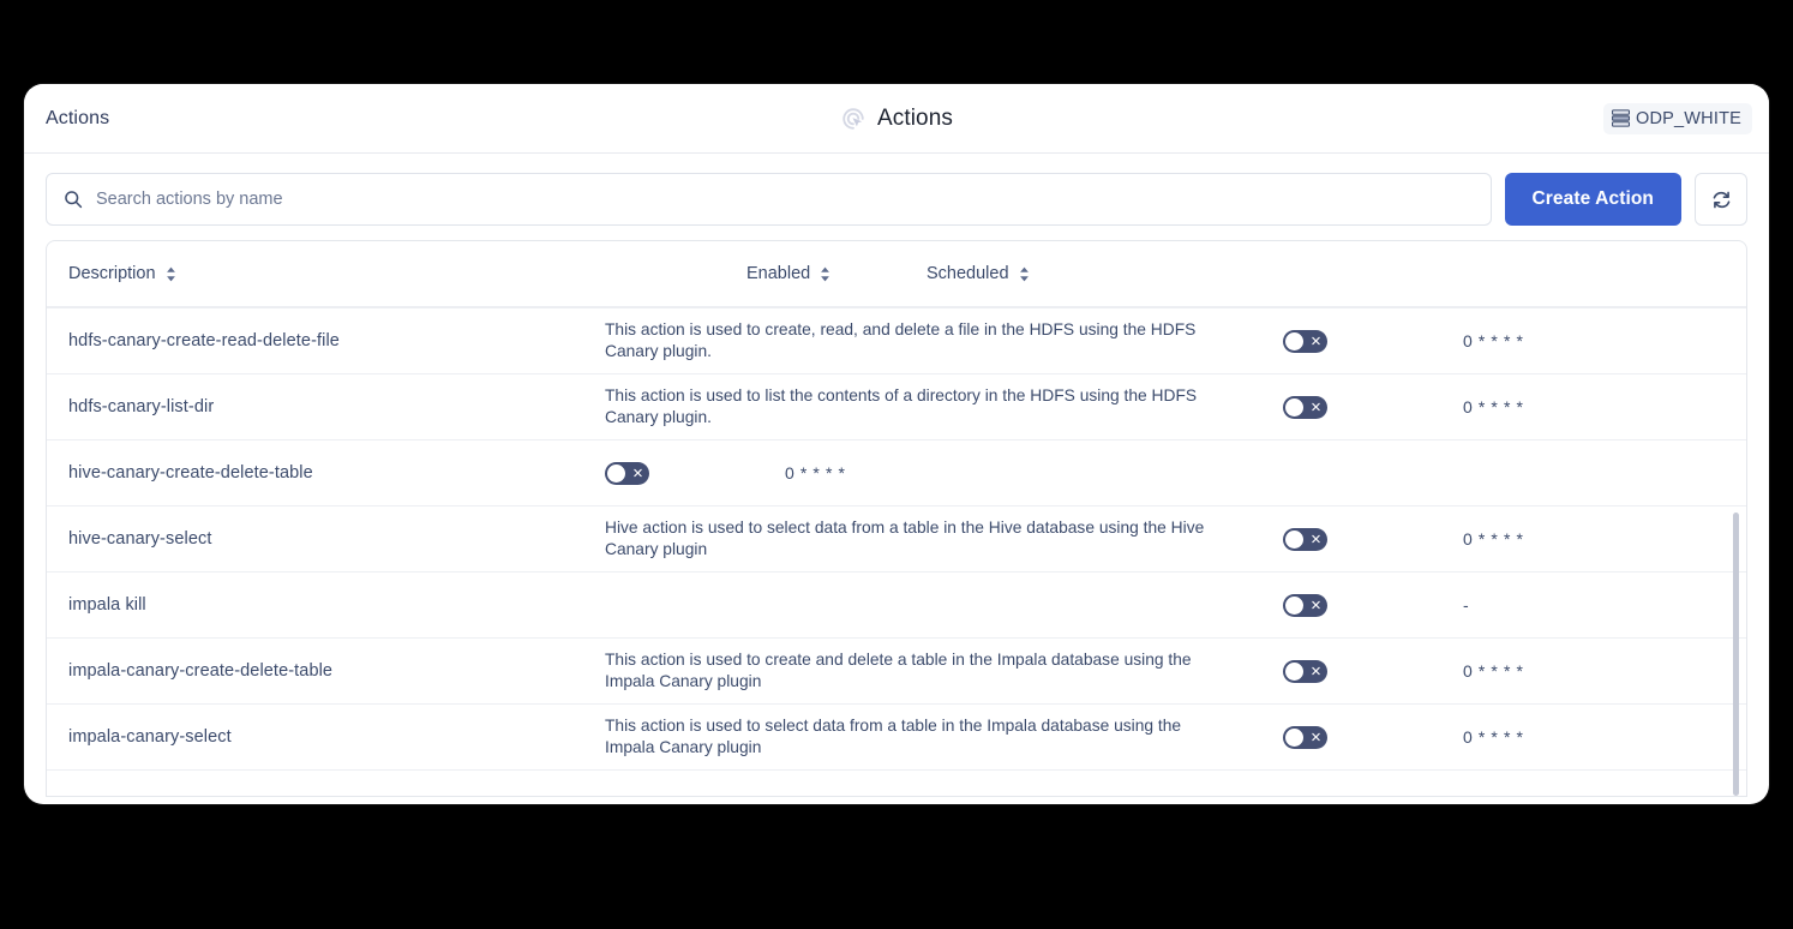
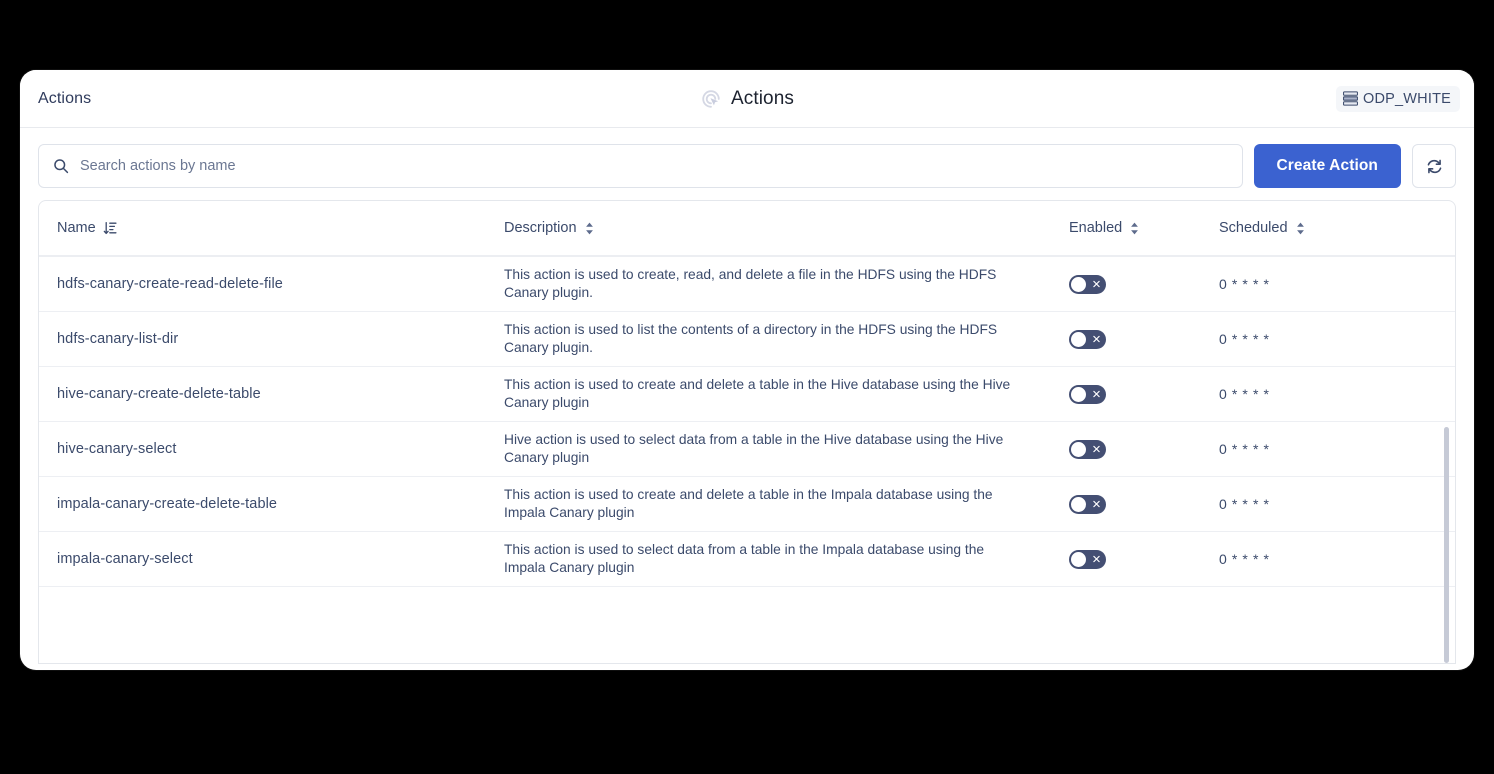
  Actions
  Actions
  ODP_WHITE
  Search actions by name
  Create Action
+ Name
  Description
  Enabled
  Scheduled
  hdfs-canary-create-read-delete-file
  This action is used to create, read, and delete a file in the HDFS using the HDFS Canary plugin.
  0 * * * *
  hdfs-canary-list-dir
  This action is used to list the contents of a directory in the HDFS using the HDFS Canary plugin.
  0 * * * *
  hive-canary-create-delete-table
+ This action is used to create and delete a table in the Hive database using the Hive Canary plugin
  0 * * * *
  hive-canary-select
  Hive action is used to select data from a table in the Hive database using the Hive Canary plugin
  0 * * * *
- impala kill
- -
  impala-canary-create-delete-table
  This action is used to create and delete a table in the Impala database using the Impala Canary plugin
  0 * * * *
  impala-canary-select
  This action is used to select data from a table in the Impala database using the Impala Canary plugin
  0 * * * *
